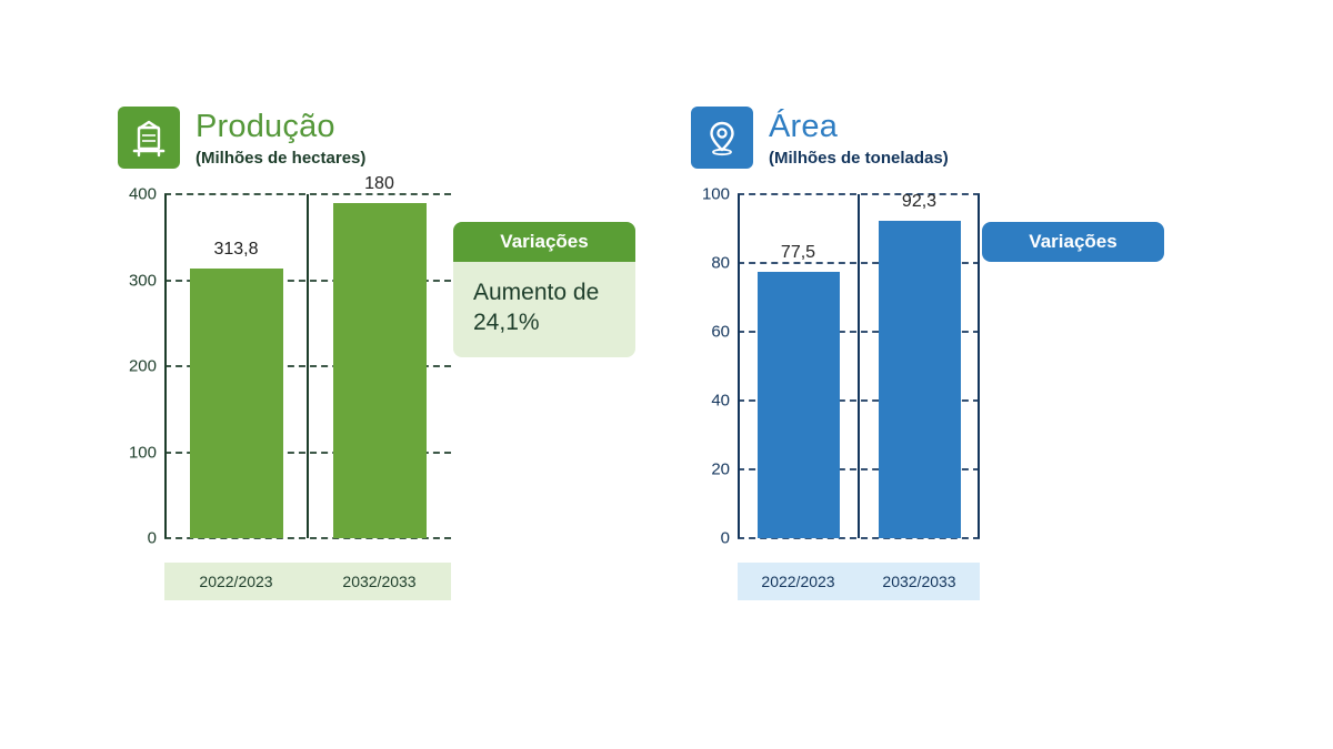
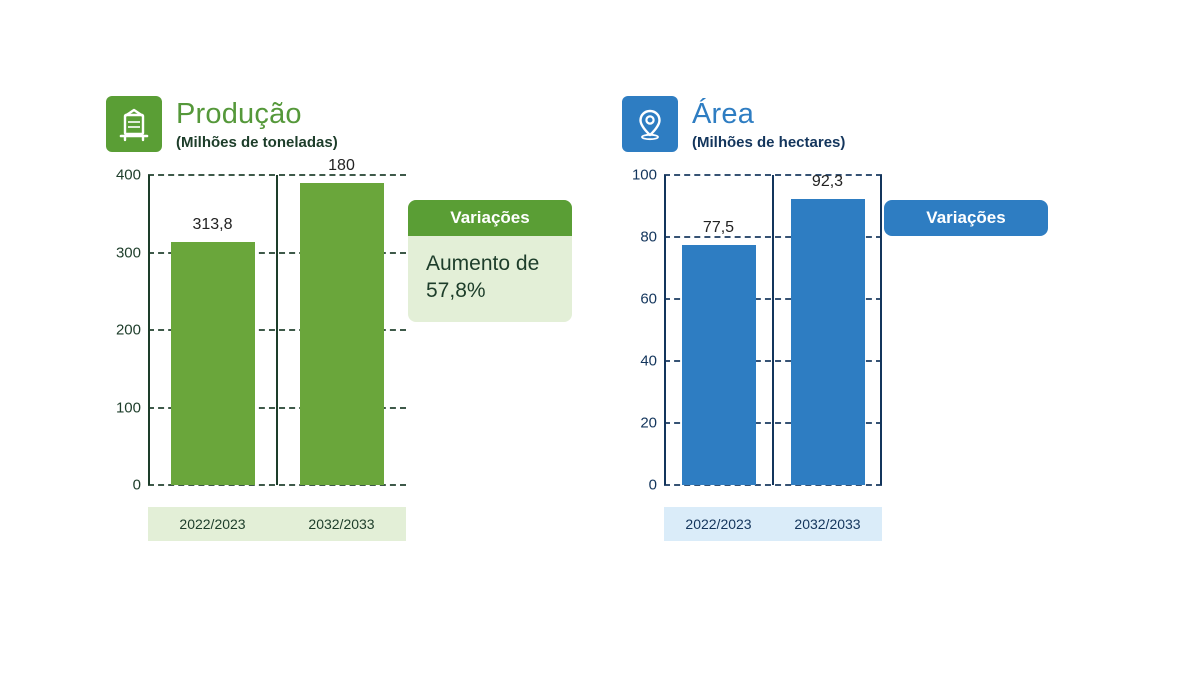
  Produção
- (Milhões de hectares)
+ (Milhões de toneladas)
  0
  100
  200
  300
  400
  313,8
  180
  2022/2023
  2032/2033
  Variações
- Aumento de 24,1%
+ Aumento de 57,8%
  Área
- (Milhões de toneladas)
+ (Milhões de hectares)
  0
  20
  40
  60
  80
  100
  77,5
  92,3
  2022/2023
  2032/2033
  Variações
